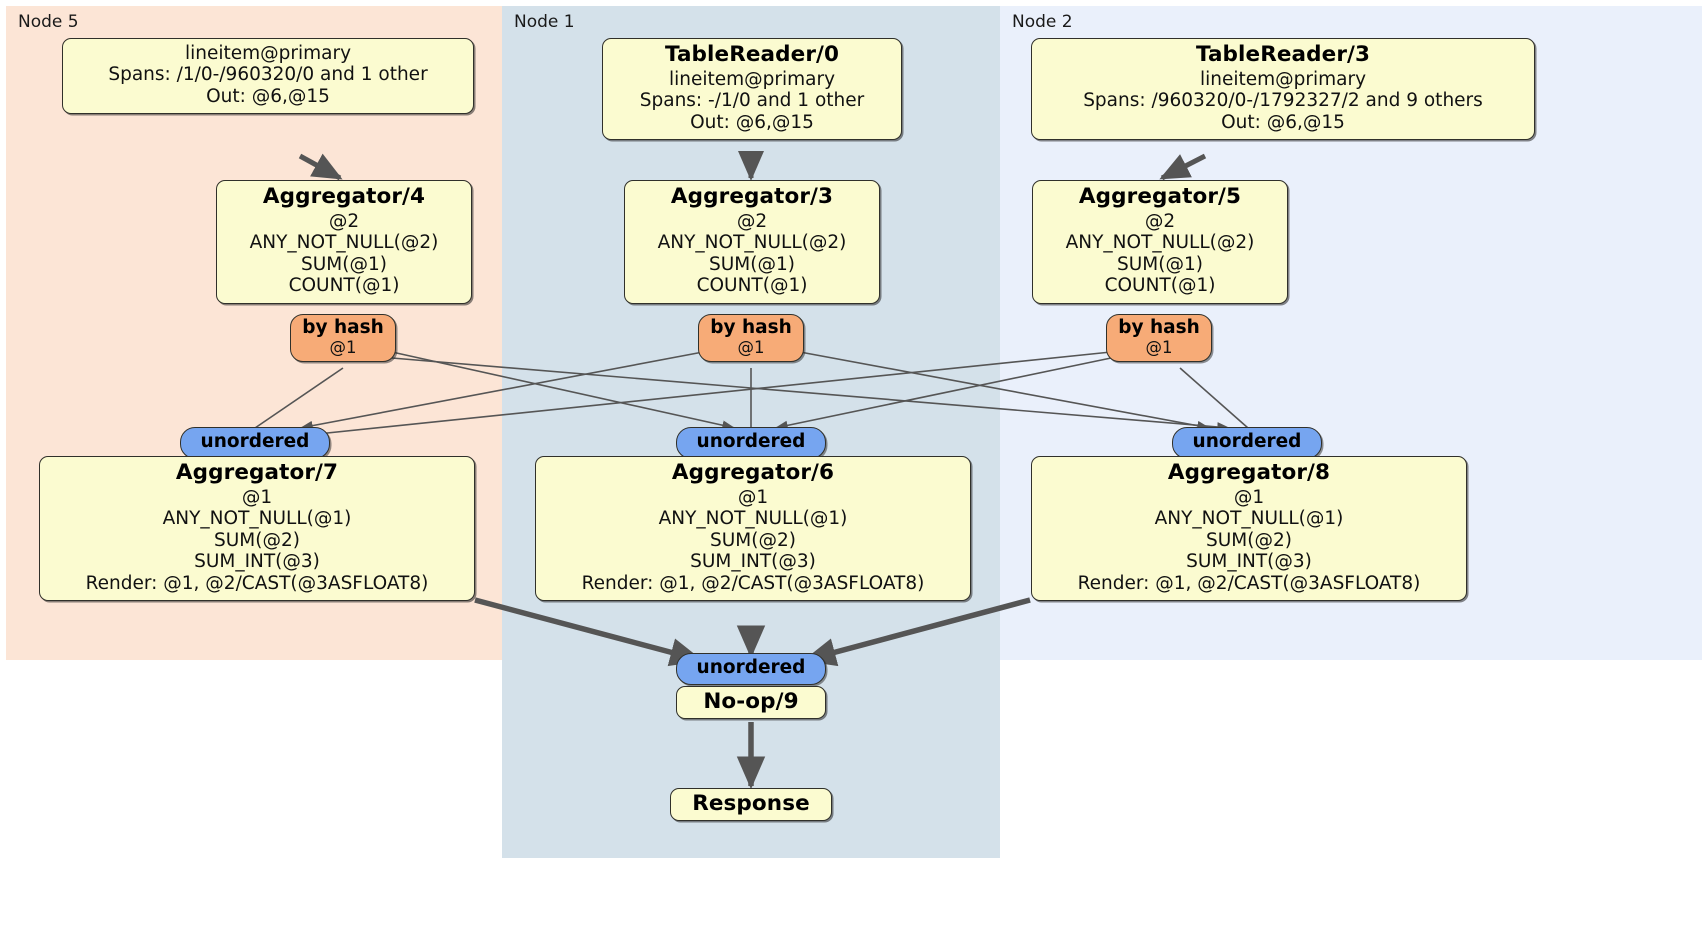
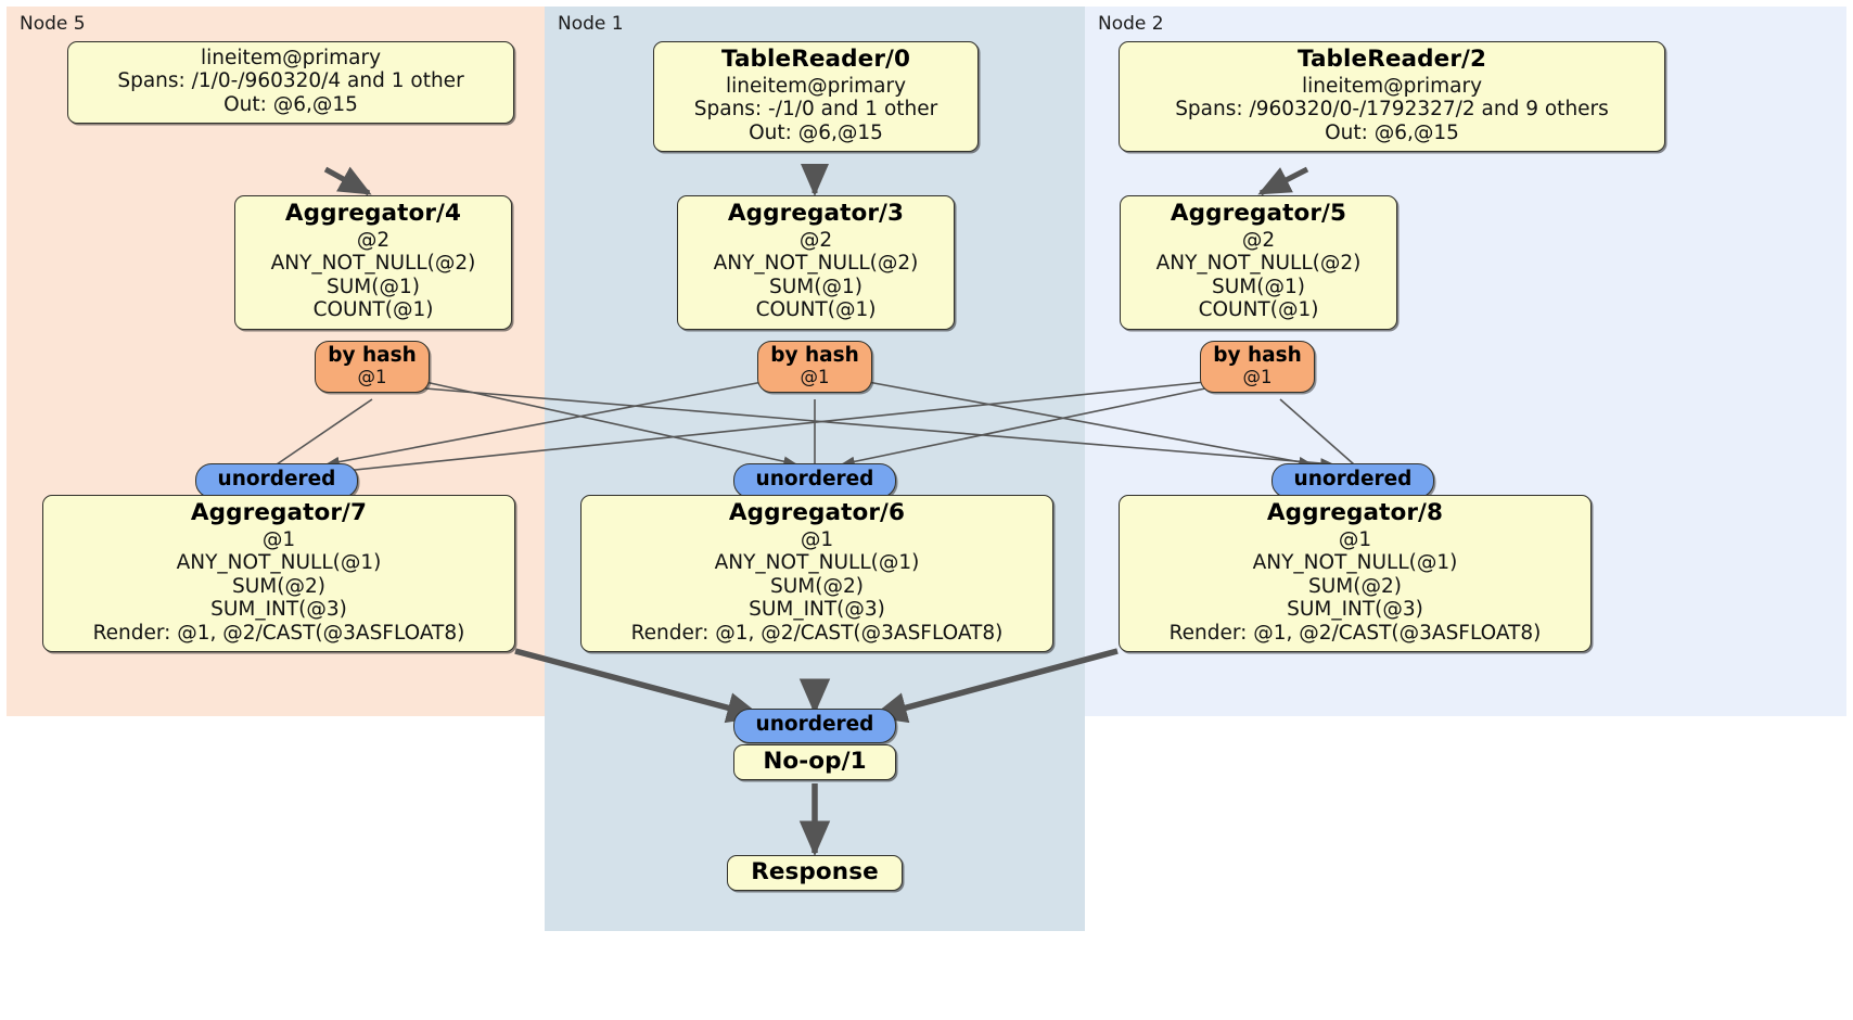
  Node 5
  Node 1
  Node 2
  lineitem@primary
- Spans: /1/0-/960320/0 and 1 other
+ Spans: /1/0-/960320/4 and 1 other
  Out: @6,@15
  TableReader/0
  lineitem@primary
  Spans: -/1/0 and 1 other
  Out: @6,@15
- TableReader/3
+ TableReader/2
  lineitem@primary
  Spans: /960320/0-/1792327/2 and 9 others
  Out: @6,@15
  Aggregator/4
  @2
  ANY_NOT_NULL(@2)
  SUM(@1)
  COUNT(@1)
  Aggregator/3
  @2
  ANY_NOT_NULL(@2)
  SUM(@1)
  COUNT(@1)
  Aggregator/5
  @2
  ANY_NOT_NULL(@2)
  SUM(@1)
  COUNT(@1)
  by hash
  @1
  by hash
  @1
  by hash
  @1
  unordered
  unordered
  unordered
  Aggregator/7
  @1
  ANY_NOT_NULL(@1)
  SUM(@2)
  SUM_INT(@3)
  Render: @1, @2/CAST(@3ASFLOAT8)
  Aggregator/6
  @1
  ANY_NOT_NULL(@1)
  SUM(@2)
  SUM_INT(@3)
  Render: @1, @2/CAST(@3ASFLOAT8)
  Aggregator/8
  @1
  ANY_NOT_NULL(@1)
  SUM(@2)
  SUM_INT(@3)
  Render: @1, @2/CAST(@3ASFLOAT8)
  unordered
- No-op/9
+ No-op/1
  Response
